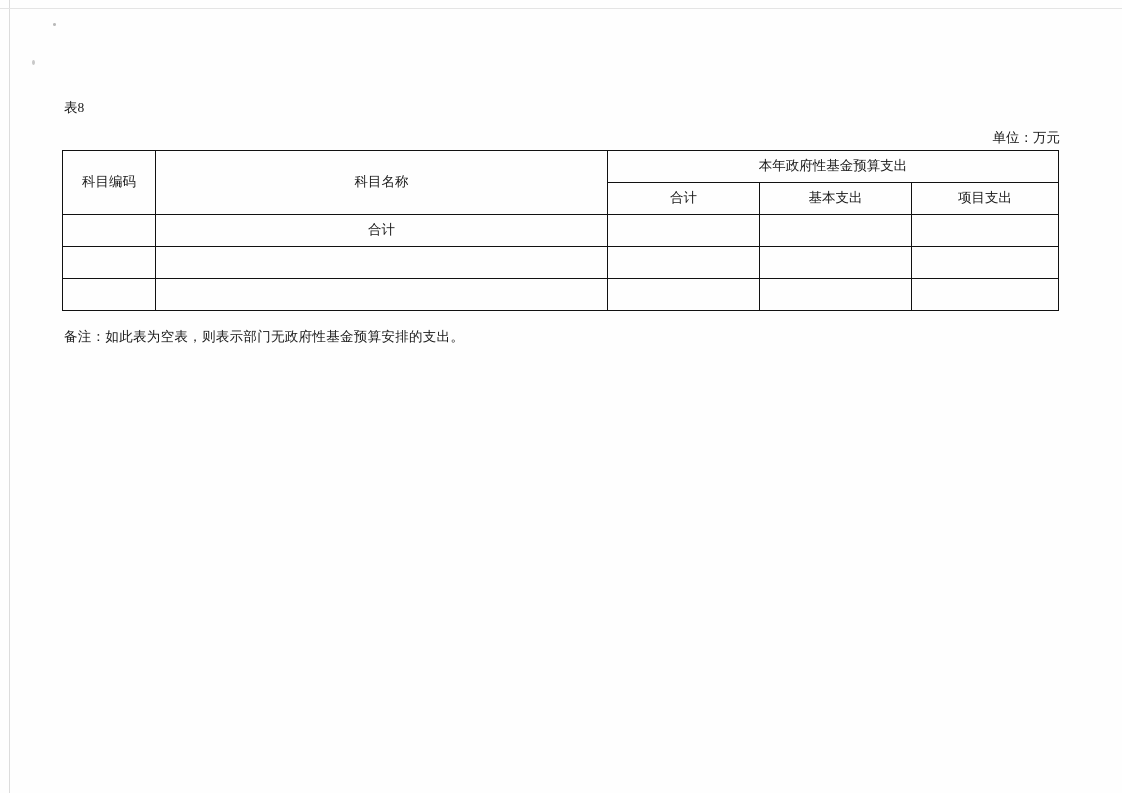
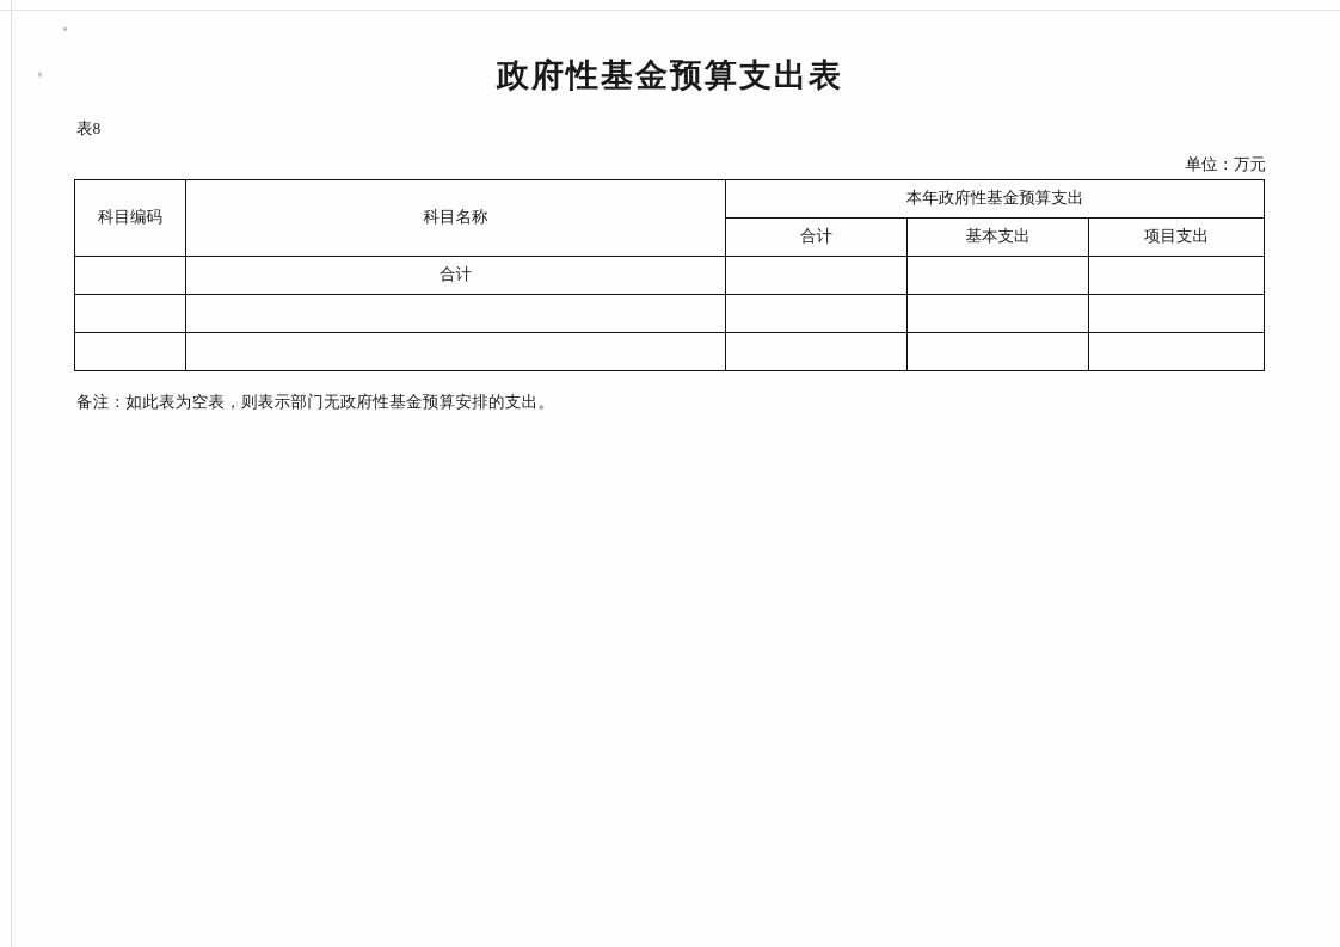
+ 政府性基金预算支出表
  表8
  单位：万元
  科目编码	科目名称	本年政府性基金预算支出
  合计	基本支出	项目支出
  	合计
  备注：如此表为空表，则表示部门无政府性基金预算安排的支出。
